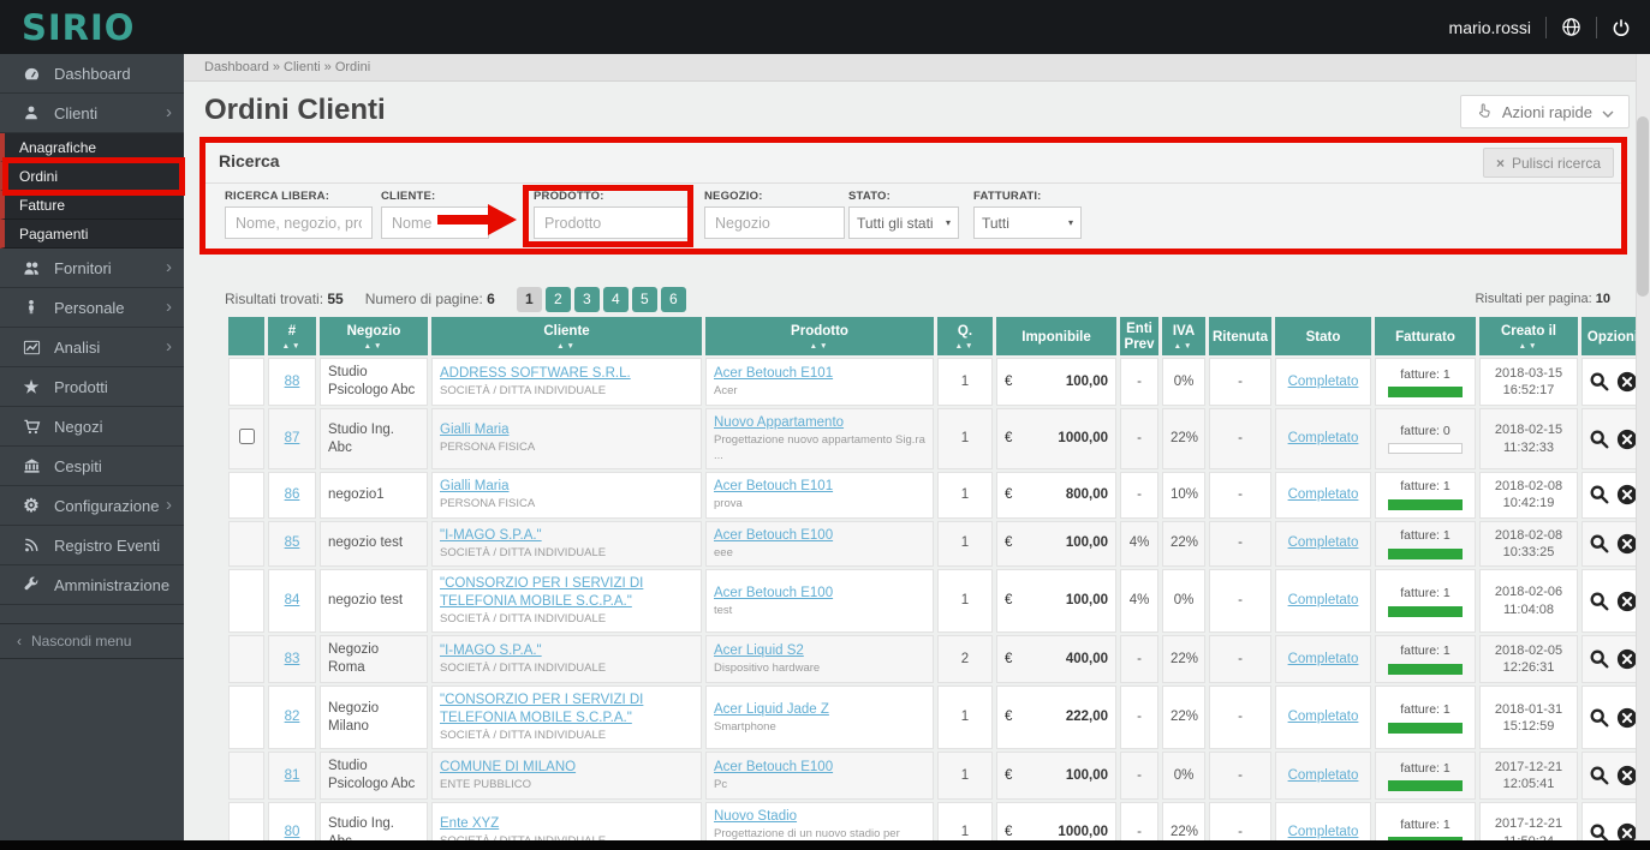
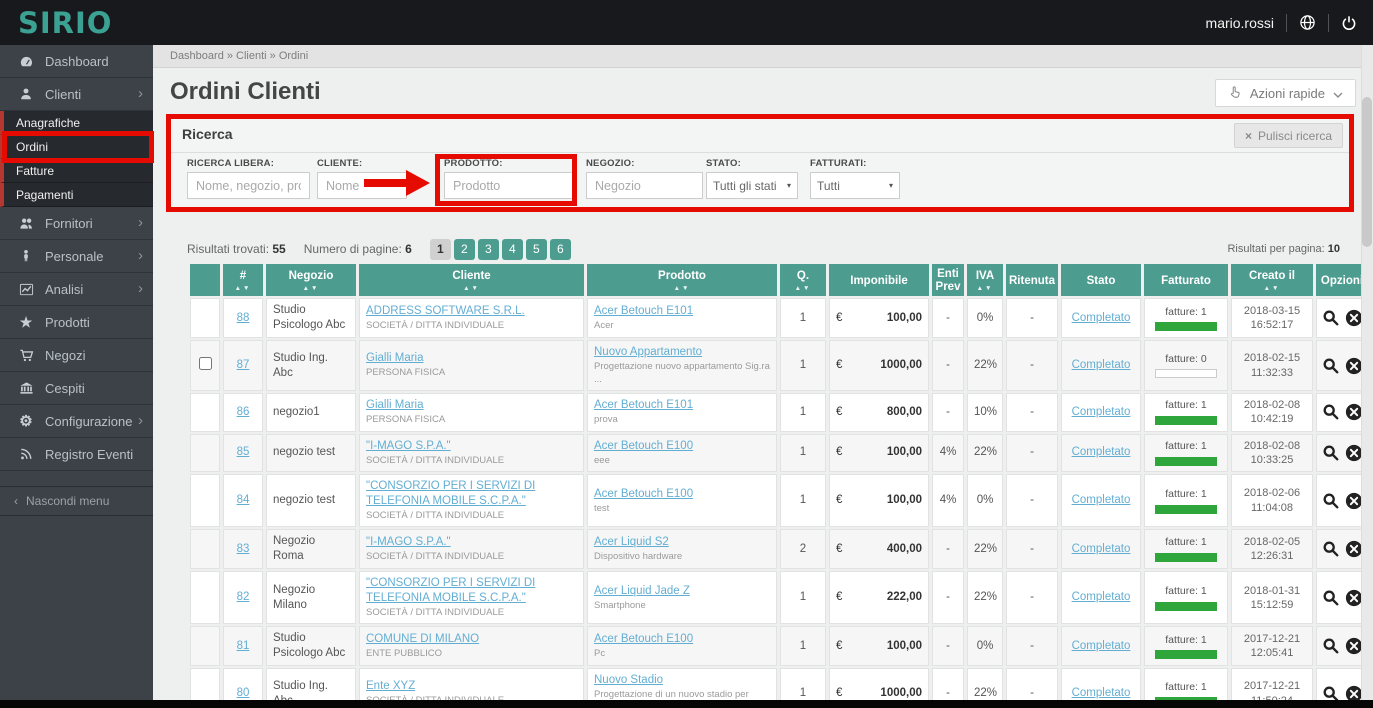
  SIRIO
  mario.rossi
  Dashboard
  Clienti
  ›
  Anagrafiche
  Ordini
  Fatture
  Pagamenti
  Fornitori
  ›
  Personale
  ›
  Analisi
  ›
  ★
  Prodotti
  Negozi
  Cespiti
  ⚙
  Configurazione
  ›
  Registro Eventi
- Amministrazione
  ‹
  Nascondi menu
  Dashboard » Clienti » Ordini
  Ordini Clienti
  Azioni rapide
  Ricerca
  ×
  Pulisci ricerca
  RICERCA LIBERA:
  Nome, negozio, pr
  CLIENTE:
  Nome
  PRODOTTO:
  Prodotto
  NEGOZIO:
  Negozio
  STATO:
  Tutti gli stati
  ▾
  FATTURATI:
  Tutti
  ▾
  Risultati trovati: 55
  Numero di pagine: 6
  1
  2
  3
  4
  5
  6
  Risultati per pagina: 10
  	#	Negozio	Cliente	Prodotto	Q.	Imponibile	Enti Prev	IVA	Ritenuta	Stato	Fatturato	Creato il	Opzion
  	88	Studio Psicologo Abc	ADDRESS SOFTWARE S.R.L.SOCIETÀ / DITTA INDIVIDUALE	Acer Betouch E101Acer	1	€ 100,00	-	0%	-	Completato	fatture: 1	2018-03-1516:52:17
  	87	Studio Ing. Abc	Gialli MariaPERSONA FISICA	Nuovo AppartamentoProgettazione nuovo appartamento Sig.ra ...	1	€ 1000,00	-	22%	-	Completato	fatture: 0	2018-02-1511:32:33
  	86	negozio1	Gialli MariaPERSONA FISICA	Acer Betouch E101prova	1	€ 800,00	-	10%	-	Completato	fatture: 1	2018-02-0810:42:19
  	85	negozio test	"I-MAGO S.P.A."SOCIETÀ / DITTA INDIVIDUALE	Acer Betouch E100eee	1	€ 100,00	4%	22%	-	Completato	fatture: 1	2018-02-0810:33:25
  	84	negozio test	"CONSORZIO PER I SERVIZI DI TELEFONIA MOBILE S.C.P.A."SOCIETÀ / DITTA INDIVIDUALE	Acer Betouch E100test	1	€ 100,00	4%	0%	-	Completato	fatture: 1	2018-02-0611:04:08
  	83	Negozio Roma	"I-MAGO S.P.A."SOCIETÀ / DITTA INDIVIDUALE	Acer Liquid S2Dispositivo hardware	2	€ 400,00	-	22%	-	Completato	fatture: 1	2018-02-0512:26:31
  	82	Negozio Milano	"CONSORZIO PER I SERVIZI DI TELEFONIA MOBILE S.C.P.A."SOCIETÀ / DITTA INDIVIDUALE	Acer Liquid Jade ZSmartphone	1	€ 222,00	-	22%	-	Completato	fatture: 1	2018-01-3115:12:59
  	81	Studio Psicologo Abc	COMUNE DI MILANOENTE PUBBLICO	Acer Betouch E100Pc	1	€ 100,00	-	0%	-	Completato	fatture: 1	2017-12-2112:05:41
  	80	Studio Ing.	Ente XYZ	Nuovo StadioProgettazione di un nuovo stadio per	1	€ 1000,00	-	22%	-	Completato	fatture: 1	2017-12-21
